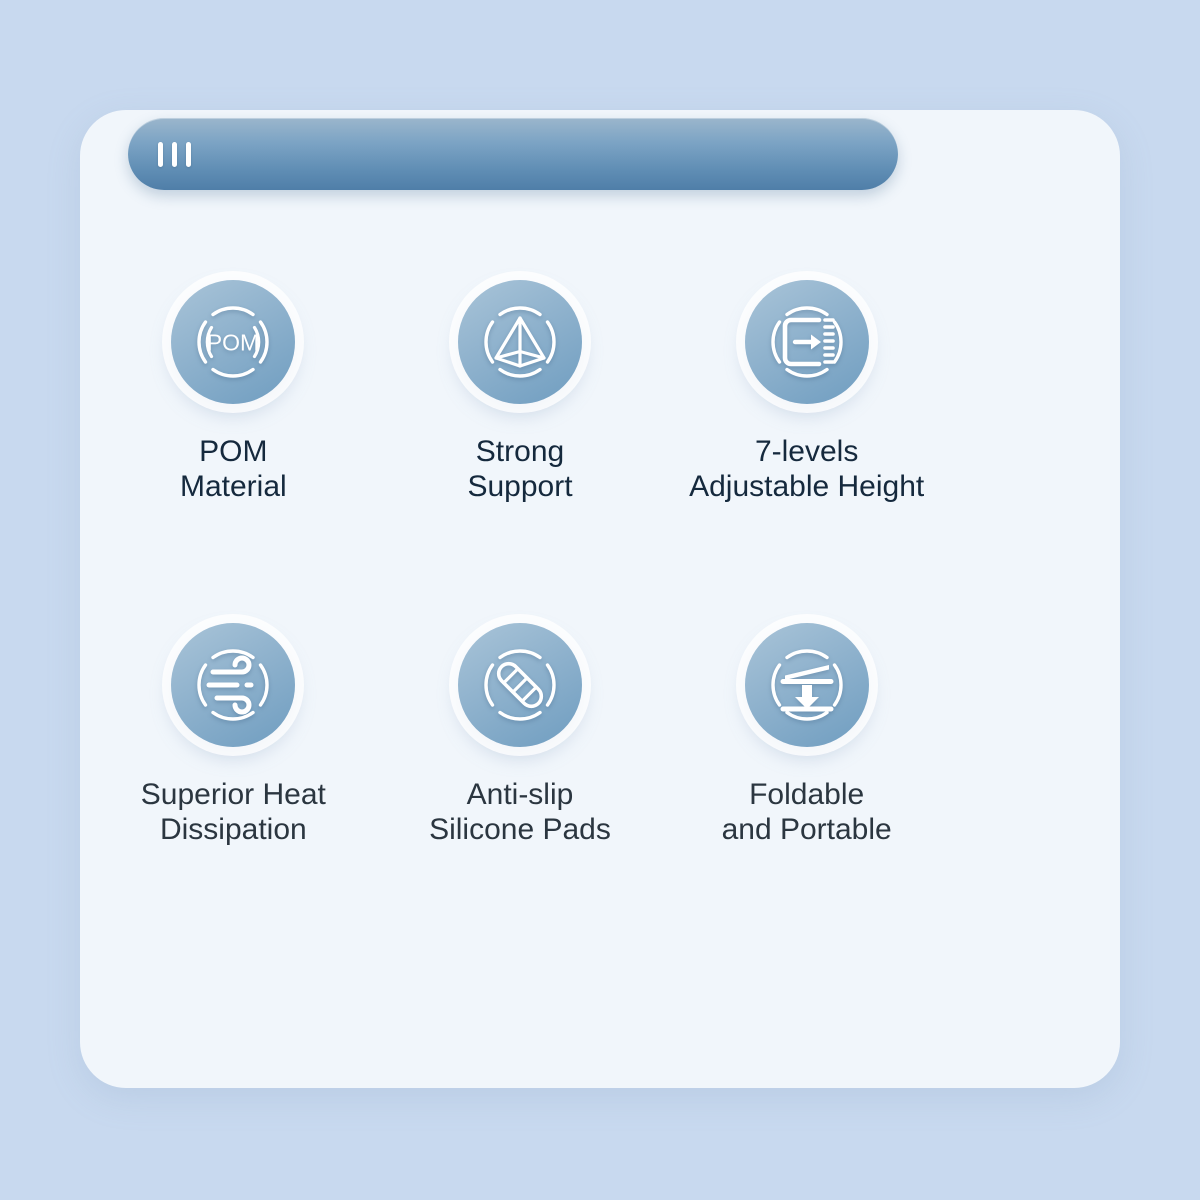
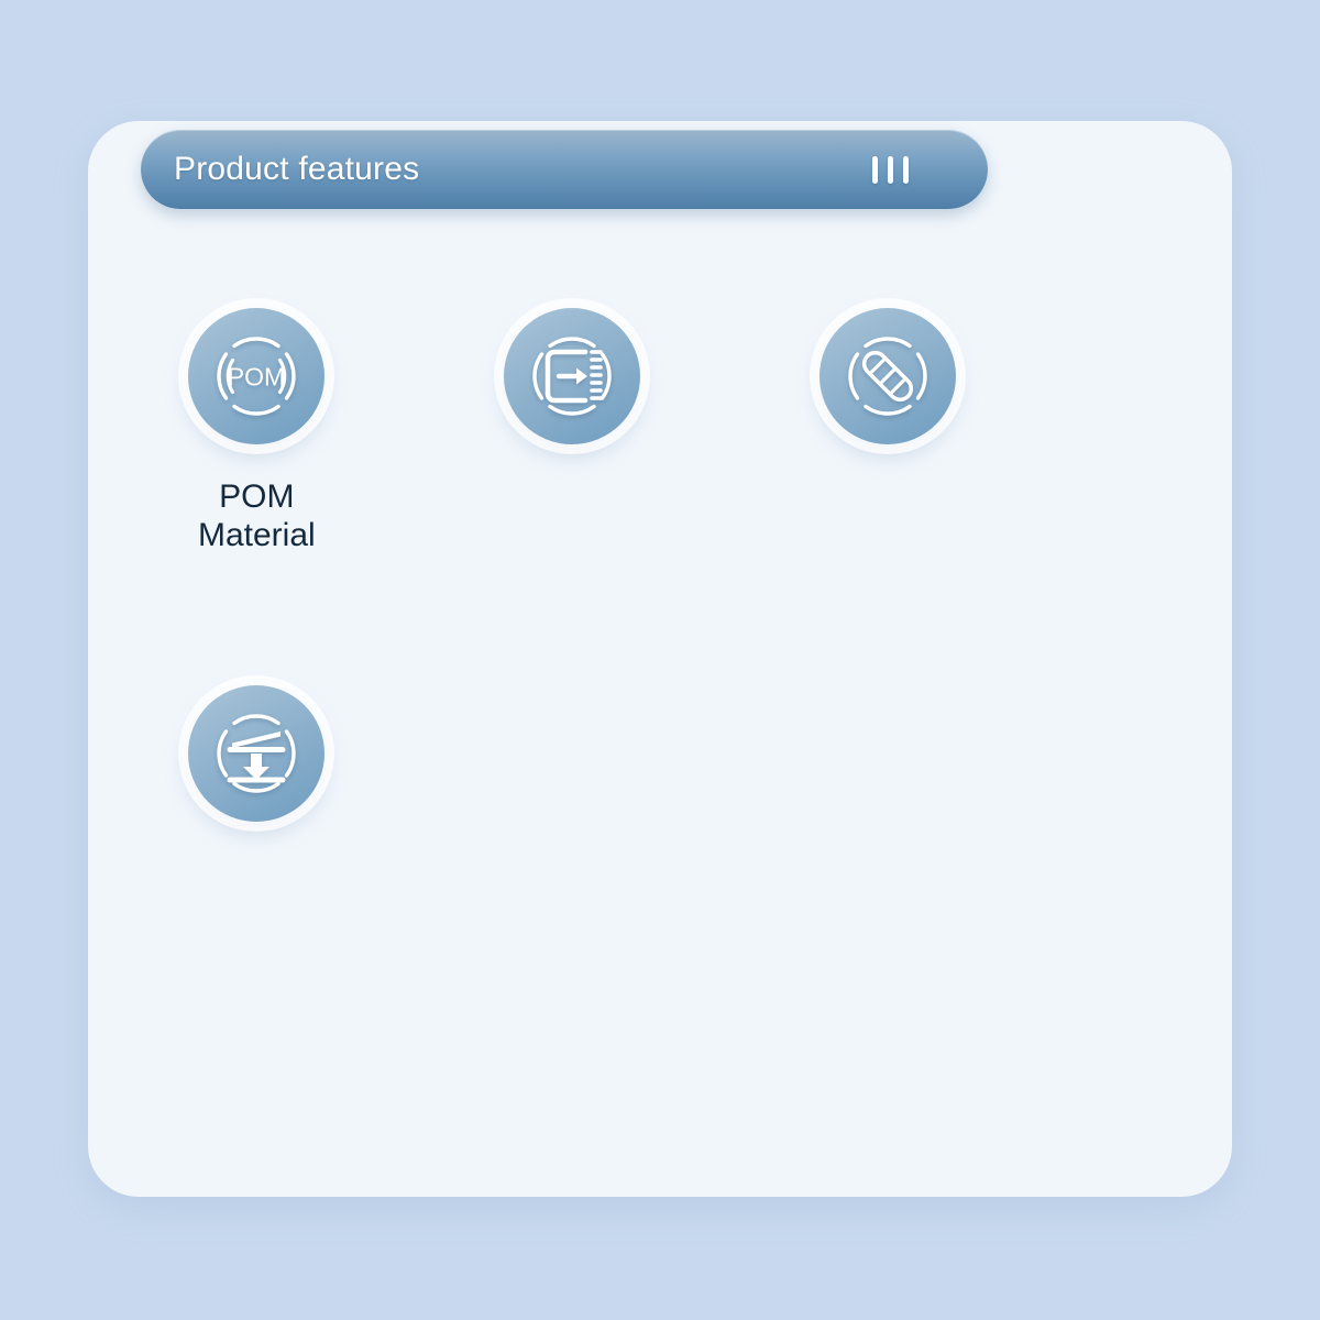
+ Product features
  POM
  POM
  Material
- Strong
- Support
- 7-levels
- Adjustable Height
- Superior Heat
- Dissipation
- Anti-slip
- Silicone Pads
- Foldable
- and Portable
